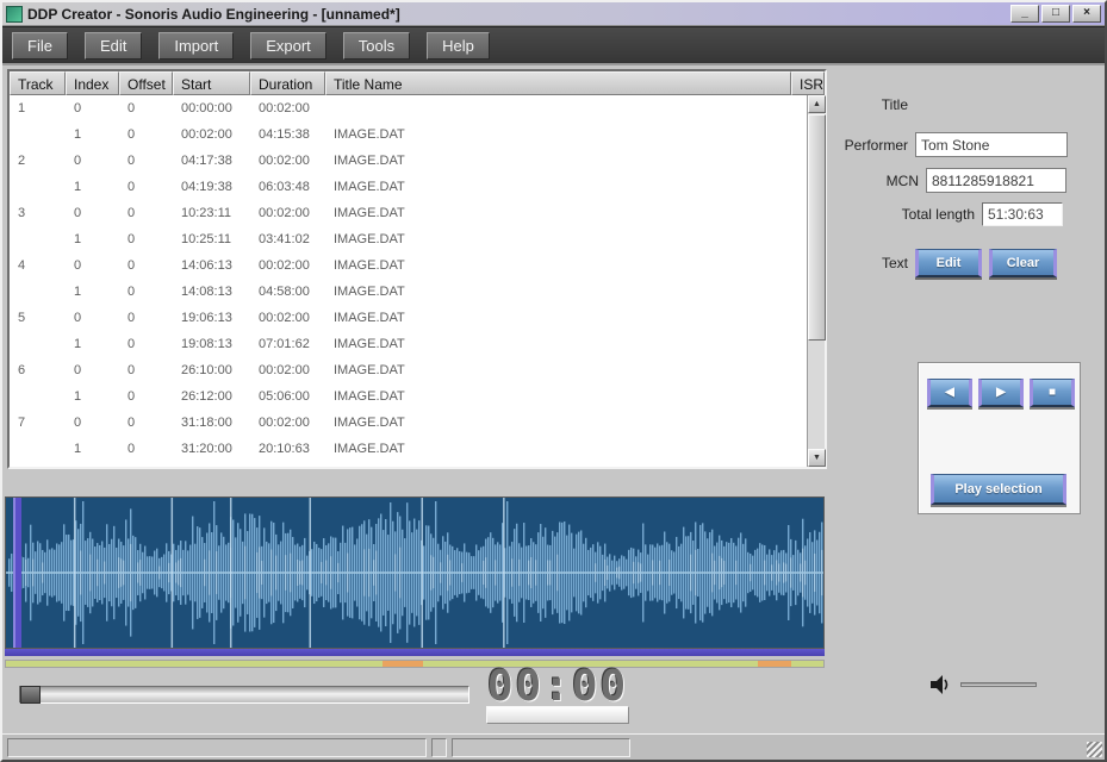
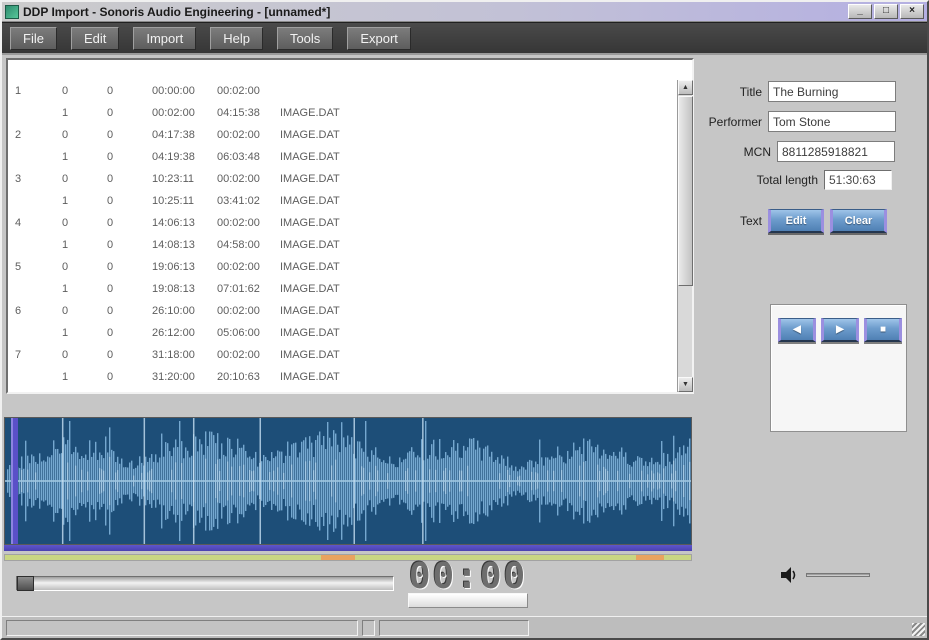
- DDP Creator - Sonoris Audio Engineering - [unnamed*]
+ DDP Import - Sonoris Audio Engineering - [unnamed*]
  _
  □
  ×
  File
  Edit
  Import
- Export
+ Help
  Tools
- Help
+ Export
- Track
- Index
- Offset
- Start
- Duration
- Title Name
- ISR
  1
  0
  0
  00:00:00
  00:02:00
  1
  0
  00:02:00
  04:15:38
  IMAGE.DAT
  2
  0
  0
  04:17:38
  00:02:00
  IMAGE.DAT
  1
  0
  04:19:38
  06:03:48
  IMAGE.DAT
  3
  0
  0
  10:23:11
  00:02:00
  IMAGE.DAT
  1
  0
  10:25:11
  03:41:02
  IMAGE.DAT
  4
  0
  0
  14:06:13
  00:02:00
  IMAGE.DAT
  1
  0
  14:08:13
  04:58:00
  IMAGE.DAT
  5
  0
  0
  19:06:13
  00:02:00
  IMAGE.DAT
  1
  0
  19:08:13
  07:01:62
  IMAGE.DAT
  6
  0
  0
  26:10:00
  00:02:00
  IMAGE.DAT
  1
  0
  26:12:00
  05:06:00
  IMAGE.DAT
  7
  0
  0
  31:18:00
  00:02:00
  IMAGE.DAT
  1
  0
  31:20:00
  20:10:63
  IMAGE.DAT
  Title
+ The Burning
  Performer
  Tom Stone
  MCN
  8811285918821
  Total length
  51:30:63
  Text
  Edit
  Clear
  ◀
  ▶
  ■
- Play selection
  00:00
